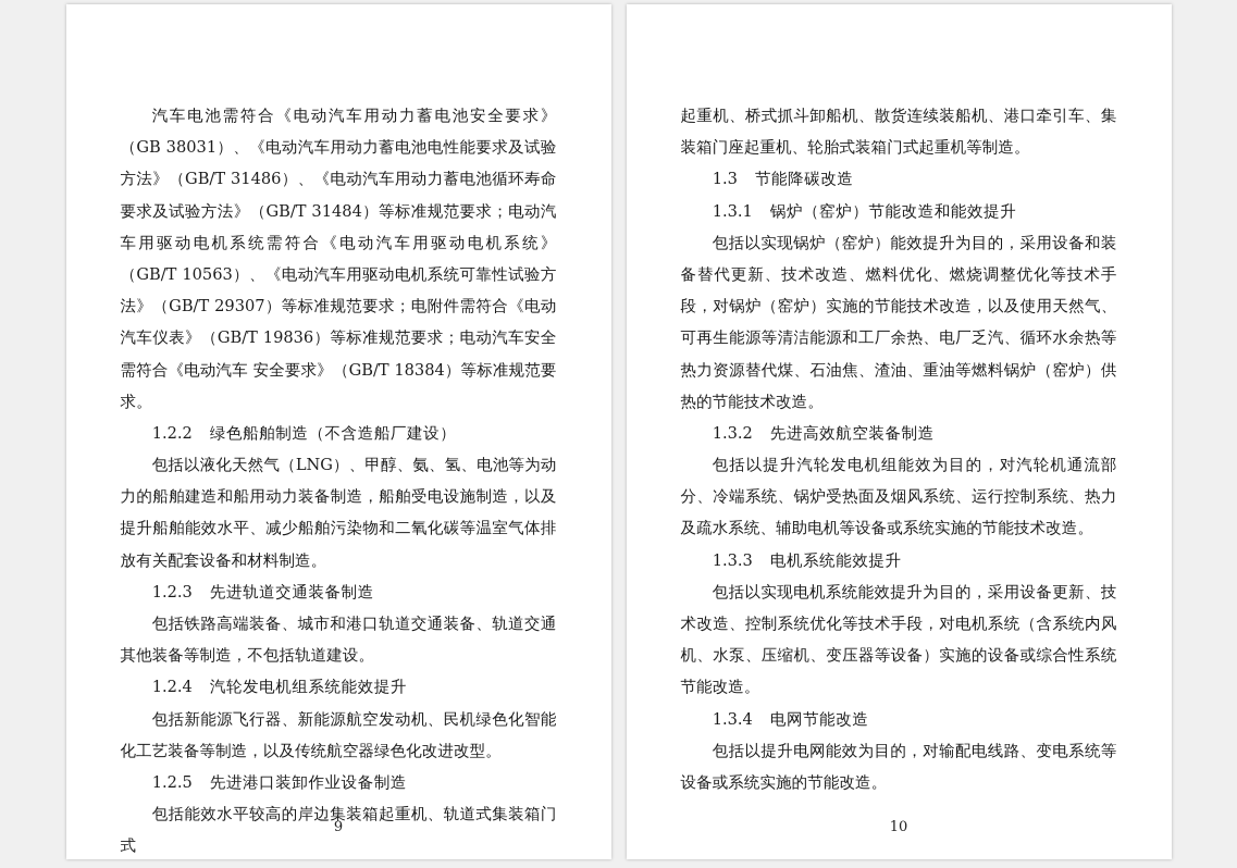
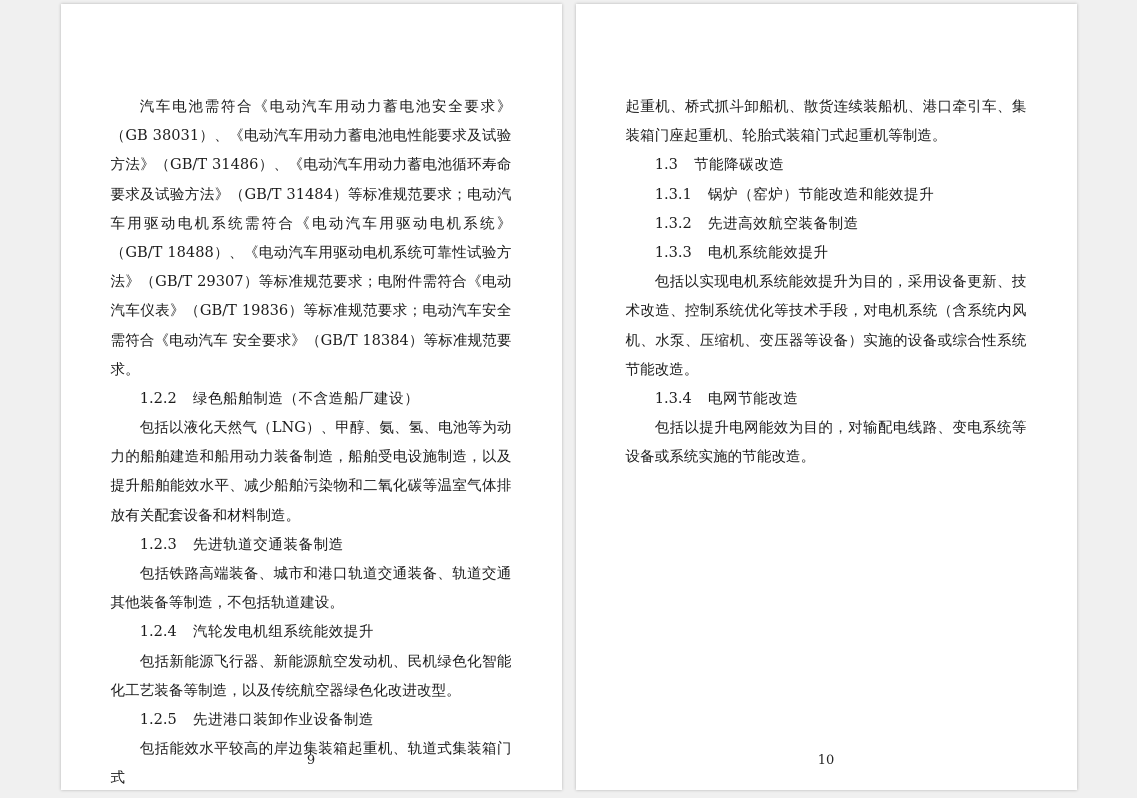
- 汽车电池需符合《电动汽车用动力蓄电池安全要求》（GB 38031）、《电动汽车用动力蓄电池电性能要求及试验方法》（GB/T 31486）、《电动汽车用动力蓄电池循环寿命要求及试验方法》（GB/T 31484）等标准规范要求；电动汽车用驱动电机系统需符合《电动汽车用驱动电机系统》（GB/T 10563）、《电动汽车用驱动电机系统可靠性试验方法》（GB/T 29307）等标准规范要求；电附件需符合《电动汽车仪表》（GB/T 19836）等标准规范要求；电动汽车安全需符合《电动汽车 安全要求》（GB/T 18384）等标准规范要求。
+ 汽车电池需符合《电动汽车用动力蓄电池安全要求》（GB 38031）、《电动汽车用动力蓄电池电性能要求及试验方法》（GB/T 31486）、《电动汽车用动力蓄电池循环寿命要求及试验方法》（GB/T 31484）等标准规范要求；电动汽车用驱动电机系统需符合《电动汽车用驱动电机系统》（GB/T 18488）、《电动汽车用驱动电机系统可靠性试验方法》（GB/T 29307）等标准规范要求；电附件需符合《电动汽车仪表》（GB/T 19836）等标准规范要求；电动汽车安全需符合《电动汽车 安全要求》（GB/T 18384）等标准规范要求。
  1.2.2 绿色船舶制造（不含造船厂建设）
  包括以液化天然气（LNG）、甲醇、氨、氢、电池等为动力的船舶建造和船用动力装备制造，船舶受电设施制造，以及提升船舶能效水平、减少船舶污染物和二氧化碳等温室气体排放有关配套设备和材料制造。
  1.2.3 先进轨道交通装备制造
  包括铁路高端装备、城市和港口轨道交通装备、轨道交通其他装备等制造，不包括轨道建设。
  1.2.4 汽轮发电机组系统能效提升
  包括新能源飞行器、新能源航空发动机、民机绿色化智能化工艺装备等制造，以及传统航空器绿色化改进改型。
  1.2.5 先进港口装卸作业设备制造
  包括能效水平较高的岸边集装箱起重机、轨道式集装箱门式
  9
  起重机、桥式抓斗卸船机、散货连续装船机、港口牵引车、集装箱门座起重机、轮胎式装箱门式起重机等制造。
  1.3 节能降碳改造
  1.3.1 锅炉（窑炉）节能改造和能效提升
- 包括以实现锅炉（窑炉）能效提升为目的，采用设备和装备替代更新、技术改造、燃料优化、燃烧调整优化等技术手段，对锅炉（窑炉）实施的节能技术改造，以及使用天然气、可再生能源等清洁能源和工厂余热、电厂乏汽、循环水余热等热力资源替代煤、石油焦、渣油、重油等燃料锅炉（窑炉）供热的节能技术改造。
  1.3.2 先进高效航空装备制造
- 包括以提升汽轮发电机组能效为目的，对汽轮机通流部分、冷端系统、锅炉受热面及烟风系统、运行控制系统、热力及疏水系统、辅助电机等设备或系统实施的节能技术改造。
  1.3.3 电机系统能效提升
  包括以实现电机系统能效提升为目的，采用设备更新、技术改造、控制系统优化等技术手段，对电机系统（含系统内风机、水泵、压缩机、变压器等设备）实施的设备或综合性系统节能改造。
  1.3.4 电网节能改造
  包括以提升电网能效为目的，对输配电线路、变电系统等设备或系统实施的节能改造。
  10
